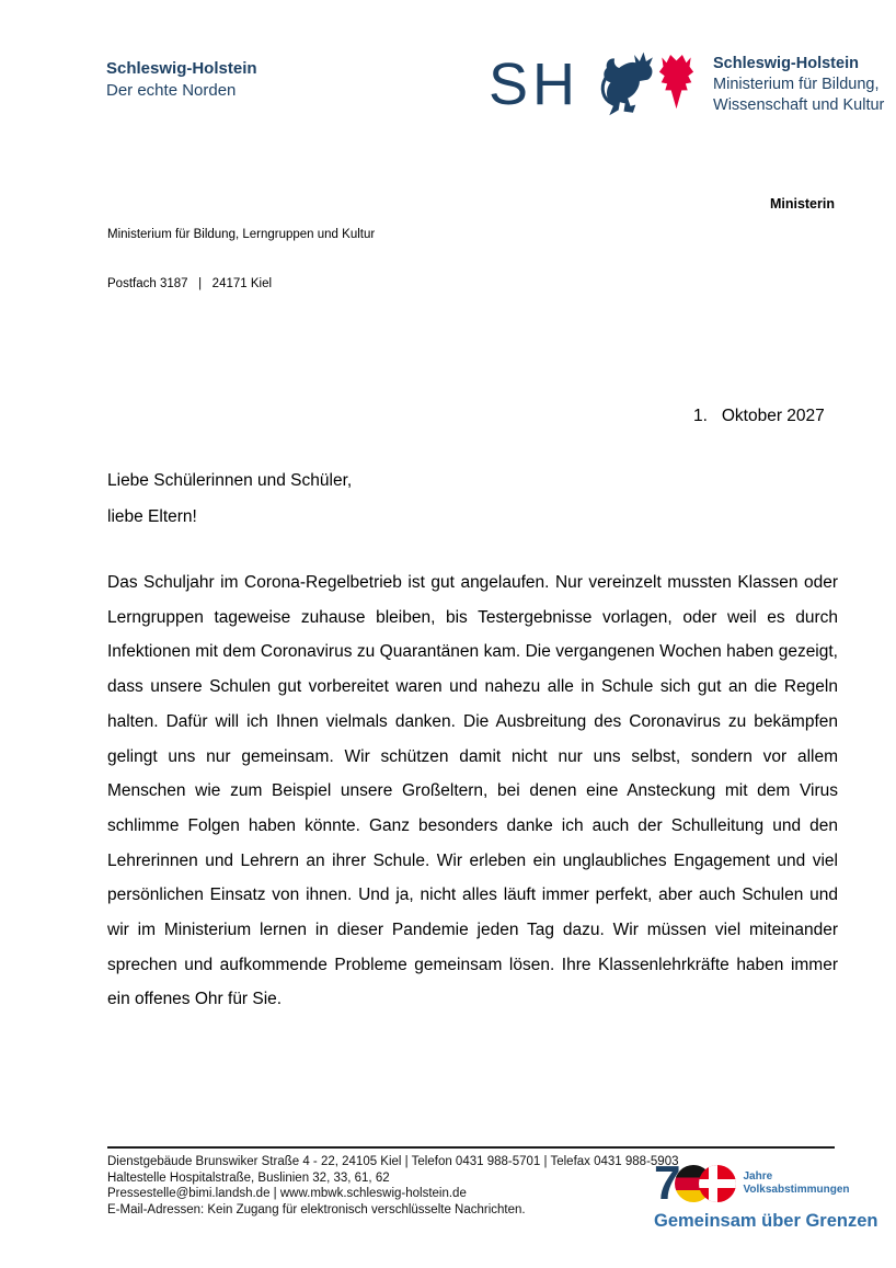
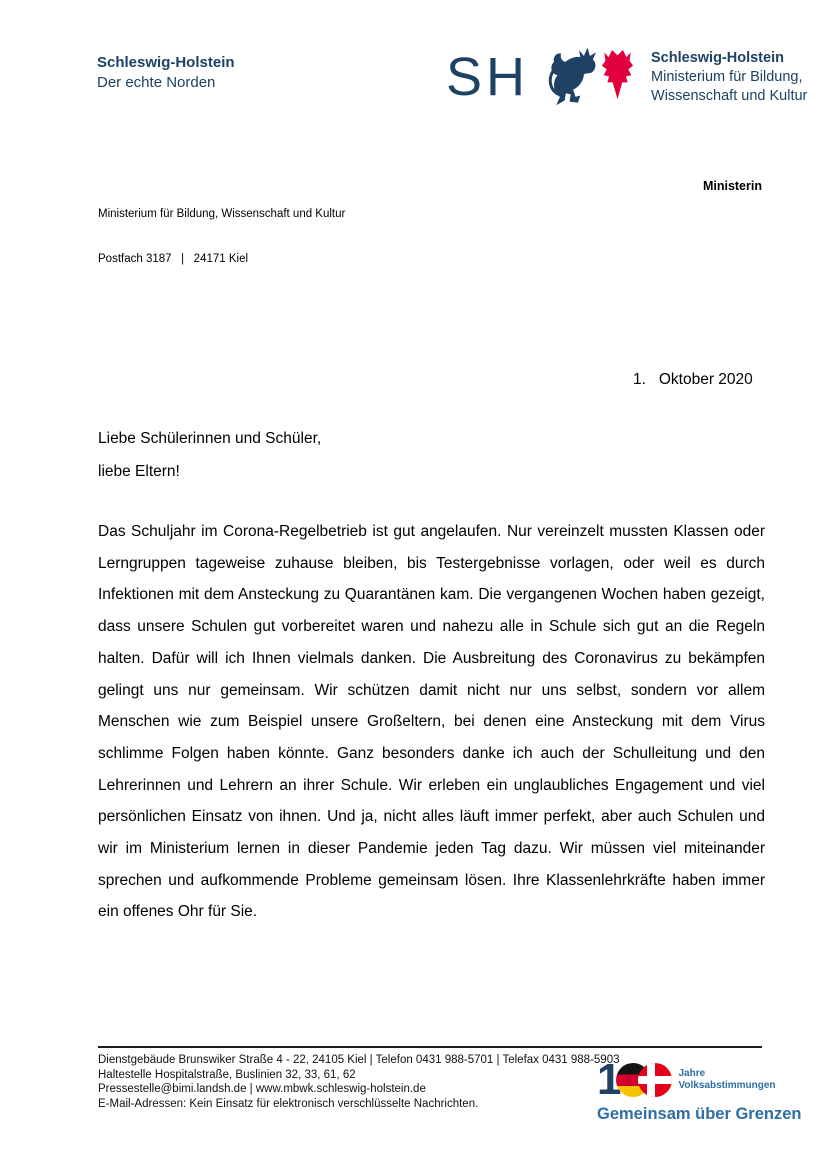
  Schleswig-Holstein
  Der echte Norden
  SH
  Schleswig-Holstein
  Ministerium für Bildung,
  Wissenschaft und Kultur
- Ministerium für Bildung, Lerngruppen und Kultur
+ Ministerium für Bildung, Wissenschaft und Kultur
  Postfach 3187 | 24171 Kiel
  Ministerin
- 1. Oktober 2027
+ 1. Oktober 2020
  Liebe Schülerinnen und Schüler,
  liebe Eltern!
- Das Schuljahr im Corona-Regelbetrieb ist gut angelaufen. Nur vereinzelt mussten Klassen oder Lerngruppen tageweise zuhause bleiben, bis Testergebnisse vorlagen, oder weil es durch Infektionen mit dem Coronavirus zu Quarantänen kam. Die vergangenen Wochen haben gezeigt, dass unsere Schulen gut vorbereitet waren und nahezu alle in Schule sich gut an die Regeln halten. Dafür will ich Ihnen vielmals danken. Die Ausbreitung des Coronavirus zu bekämpfen gelingt uns nur gemeinsam. Wir schützen damit nicht nur uns selbst, sondern vor allem Menschen wie zum Beispiel unsere Großeltern, bei denen eine Ansteckung mit dem Virus schlimme Folgen haben könnte. Ganz besonders danke ich auch der Schulleitung und den Lehrerinnen und Lehrern an ihrer Schule. Wir erleben ein unglaubliches Engagement und viel persönlichen Einsatz von ihnen. Und ja, nicht alles läuft immer perfekt, aber auch Schulen und wir im Ministerium lernen in dieser Pandemie jeden Tag dazu. Wir müssen viel miteinander sprechen und aufkommende Probleme gemeinsam lösen. Ihre Klassenlehrkräfte haben immer ein offenes Ohr für Sie.
+ Das Schuljahr im Corona-Regelbetrieb ist gut angelaufen. Nur vereinzelt mussten Klassen oder Lerngruppen tageweise zuhause bleiben, bis Testergebnisse vorlagen, oder weil es durch Infektionen mit dem Ansteckung zu Quarantänen kam. Die vergangenen Wochen haben gezeigt, dass unsere Schulen gut vorbereitet waren und nahezu alle in Schule sich gut an die Regeln halten. Dafür will ich Ihnen vielmals danken. Die Ausbreitung des Coronavirus zu bekämpfen gelingt uns nur gemeinsam. Wir schützen damit nicht nur uns selbst, sondern vor allem Menschen wie zum Beispiel unsere Großeltern, bei denen eine Ansteckung mit dem Virus schlimme Folgen haben könnte. Ganz besonders danke ich auch der Schulleitung und den Lehrerinnen und Lehrern an ihrer Schule. Wir erleben ein unglaubliches Engagement und viel persönlichen Einsatz von ihnen. Und ja, nicht alles läuft immer perfekt, aber auch Schulen und wir im Ministerium lernen in dieser Pandemie jeden Tag dazu. Wir müssen viel miteinander sprechen und aufkommende Probleme gemeinsam lösen. Ihre Klassenlehrkräfte haben immer ein offenes Ohr für Sie.
  Dienstgebäude Brunswiker Straße 4 - 22, 24105 Kiel | Telefon 0431 988-5701 | Telefax 0431 988-5903
  Haltestelle Hospitalstraße, Buslinien 32, 33, 61, 62
  Pressestelle@bimi.landsh.de | www.mbwk.schleswig-holstein.de
- E-Mail-Adressen: Kein Zugang für elektronisch verschlüsselte Nachrichten.
+ E-Mail-Adressen: Kein Einsatz für elektronisch verschlüsselte Nachrichten.
- 7
+ 1
  Jahre
  Volksabstimmungen
  Gemeinsam über Grenzen
